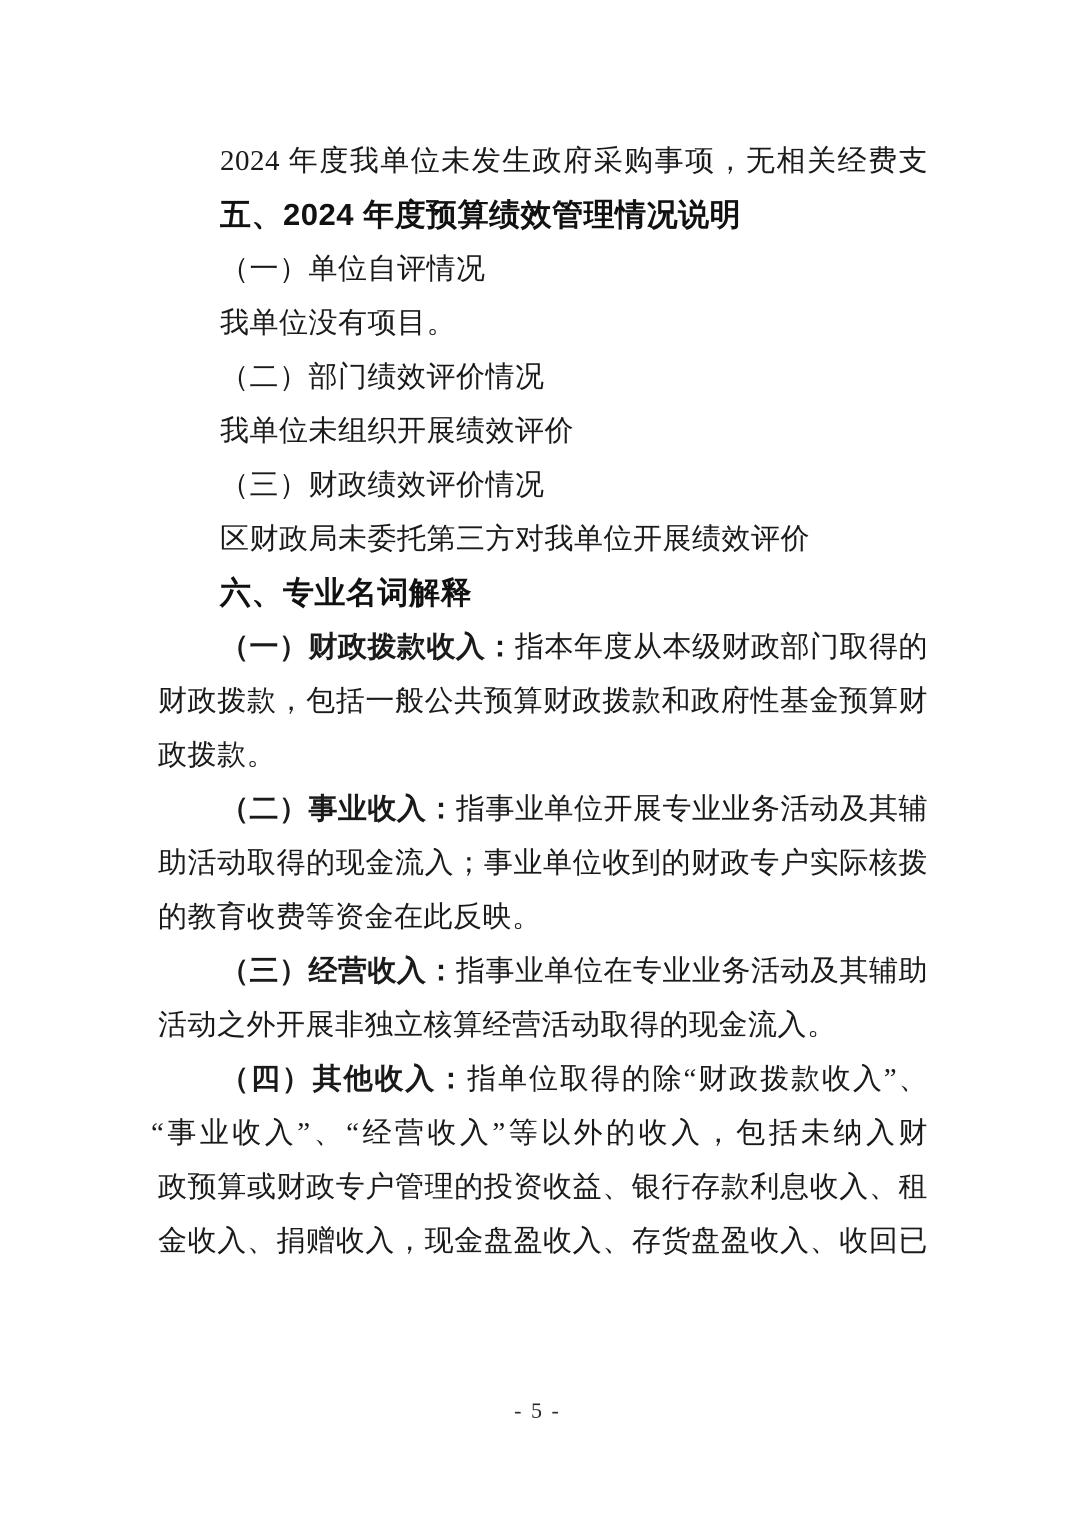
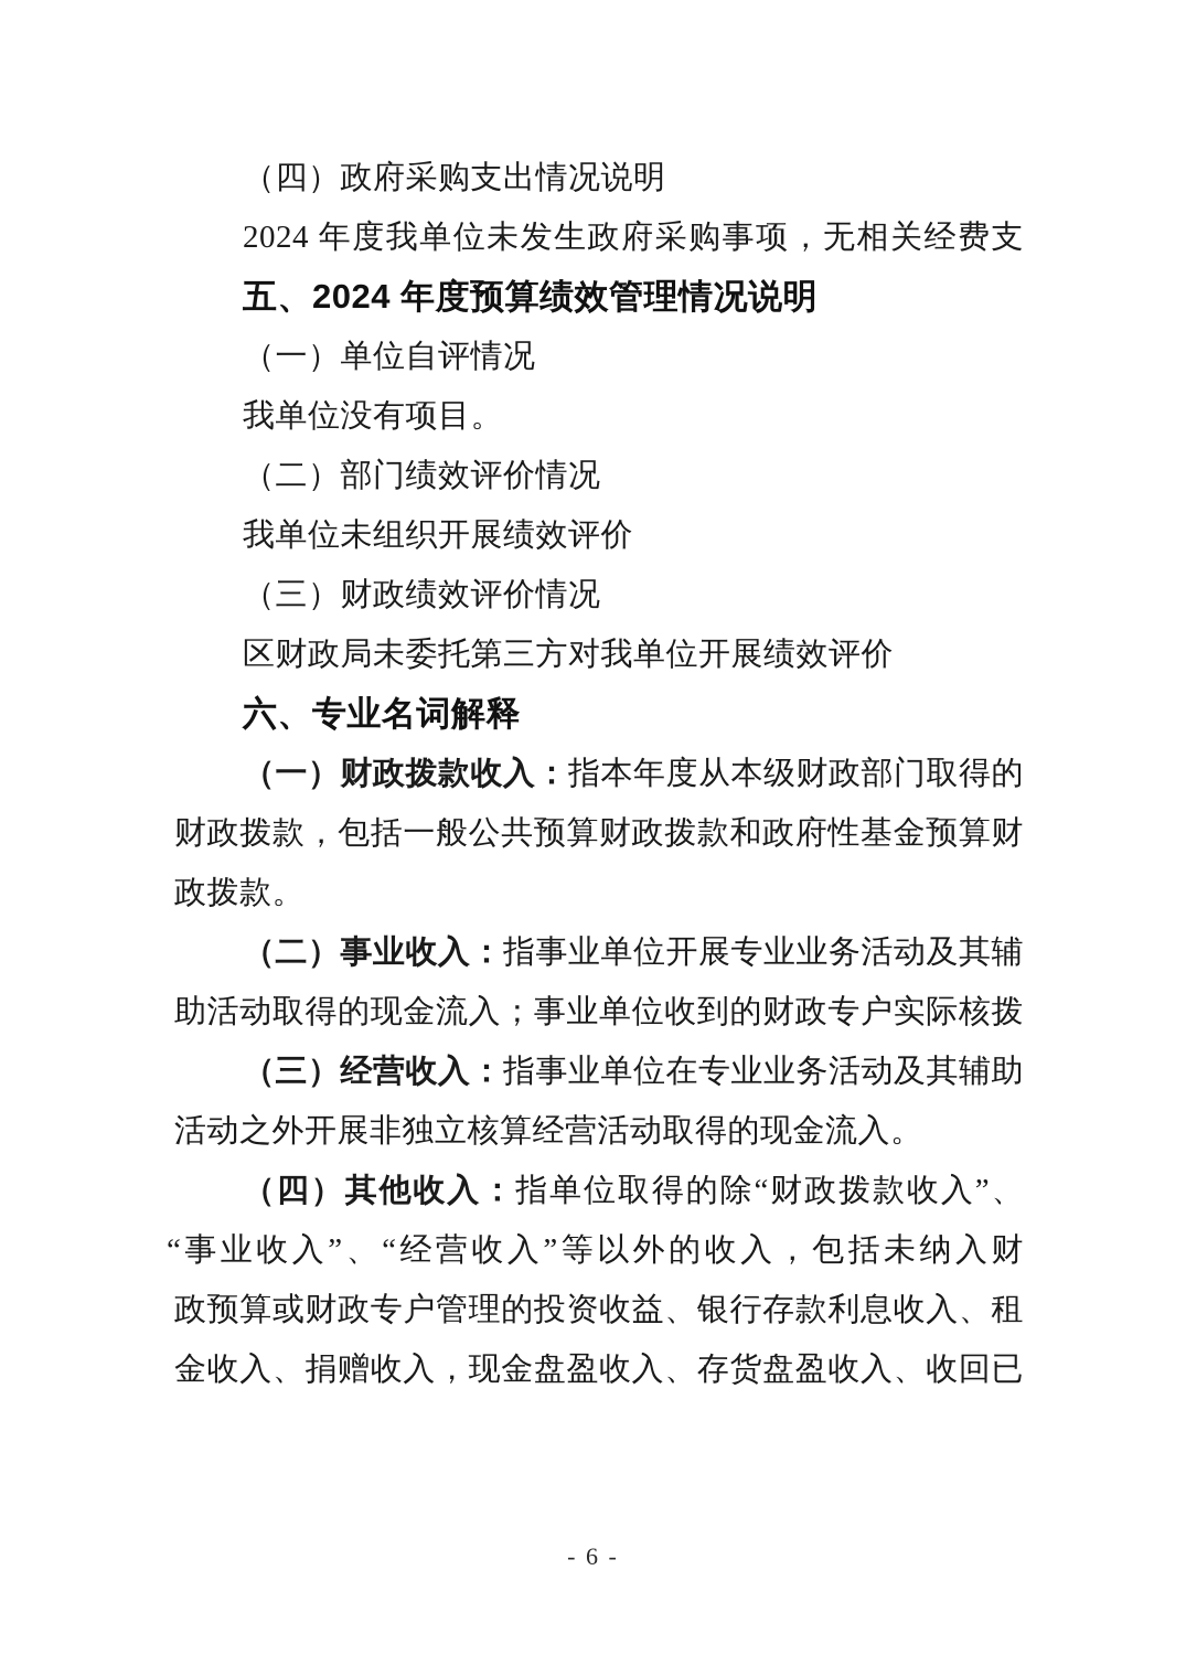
+ （四）政府采购支出情况说明
  2024 年度我单位未发生政府采购事项，无相关经费支
  五、2024 年度预算绩效管理情况说明
  （一）单位自评情况
  我单位没有项目。
  （二）部门绩效评价情况
  我单位未组织开展绩效评价
  （三）财政绩效评价情况
  区财政局未委托第三方对我单位开展绩效评价
  六、专业名词解释
  （一）财政拨款收入：指本年度从本级财政部门取得的
  财政拨款，包括一般公共预算财政拨款和政府性基金预算财
  政拨款。
  （二）事业收入：指事业单位开展专业业务活动及其辅
  助活动取得的现金流入；事业单位收到的财政专户实际核拨
- 的教育收费等资金在此反映。
  （三）经营收入：指事业单位在专业业务活动及其辅助
  活动之外开展非独立核算经营活动取得的现金流入。
  （四）其他收入：指单位取得的除“财政拨款收入”、
  “事业收入”、“经营收入”等以外的收入，包括未纳入财
  政预算或财政专户管理的投资收益、银行存款利息收入、租
  金收入、捐赠收入，现金盘盈收入、存货盘盈收入、收回已
- - 5 -
+ - 6 -
